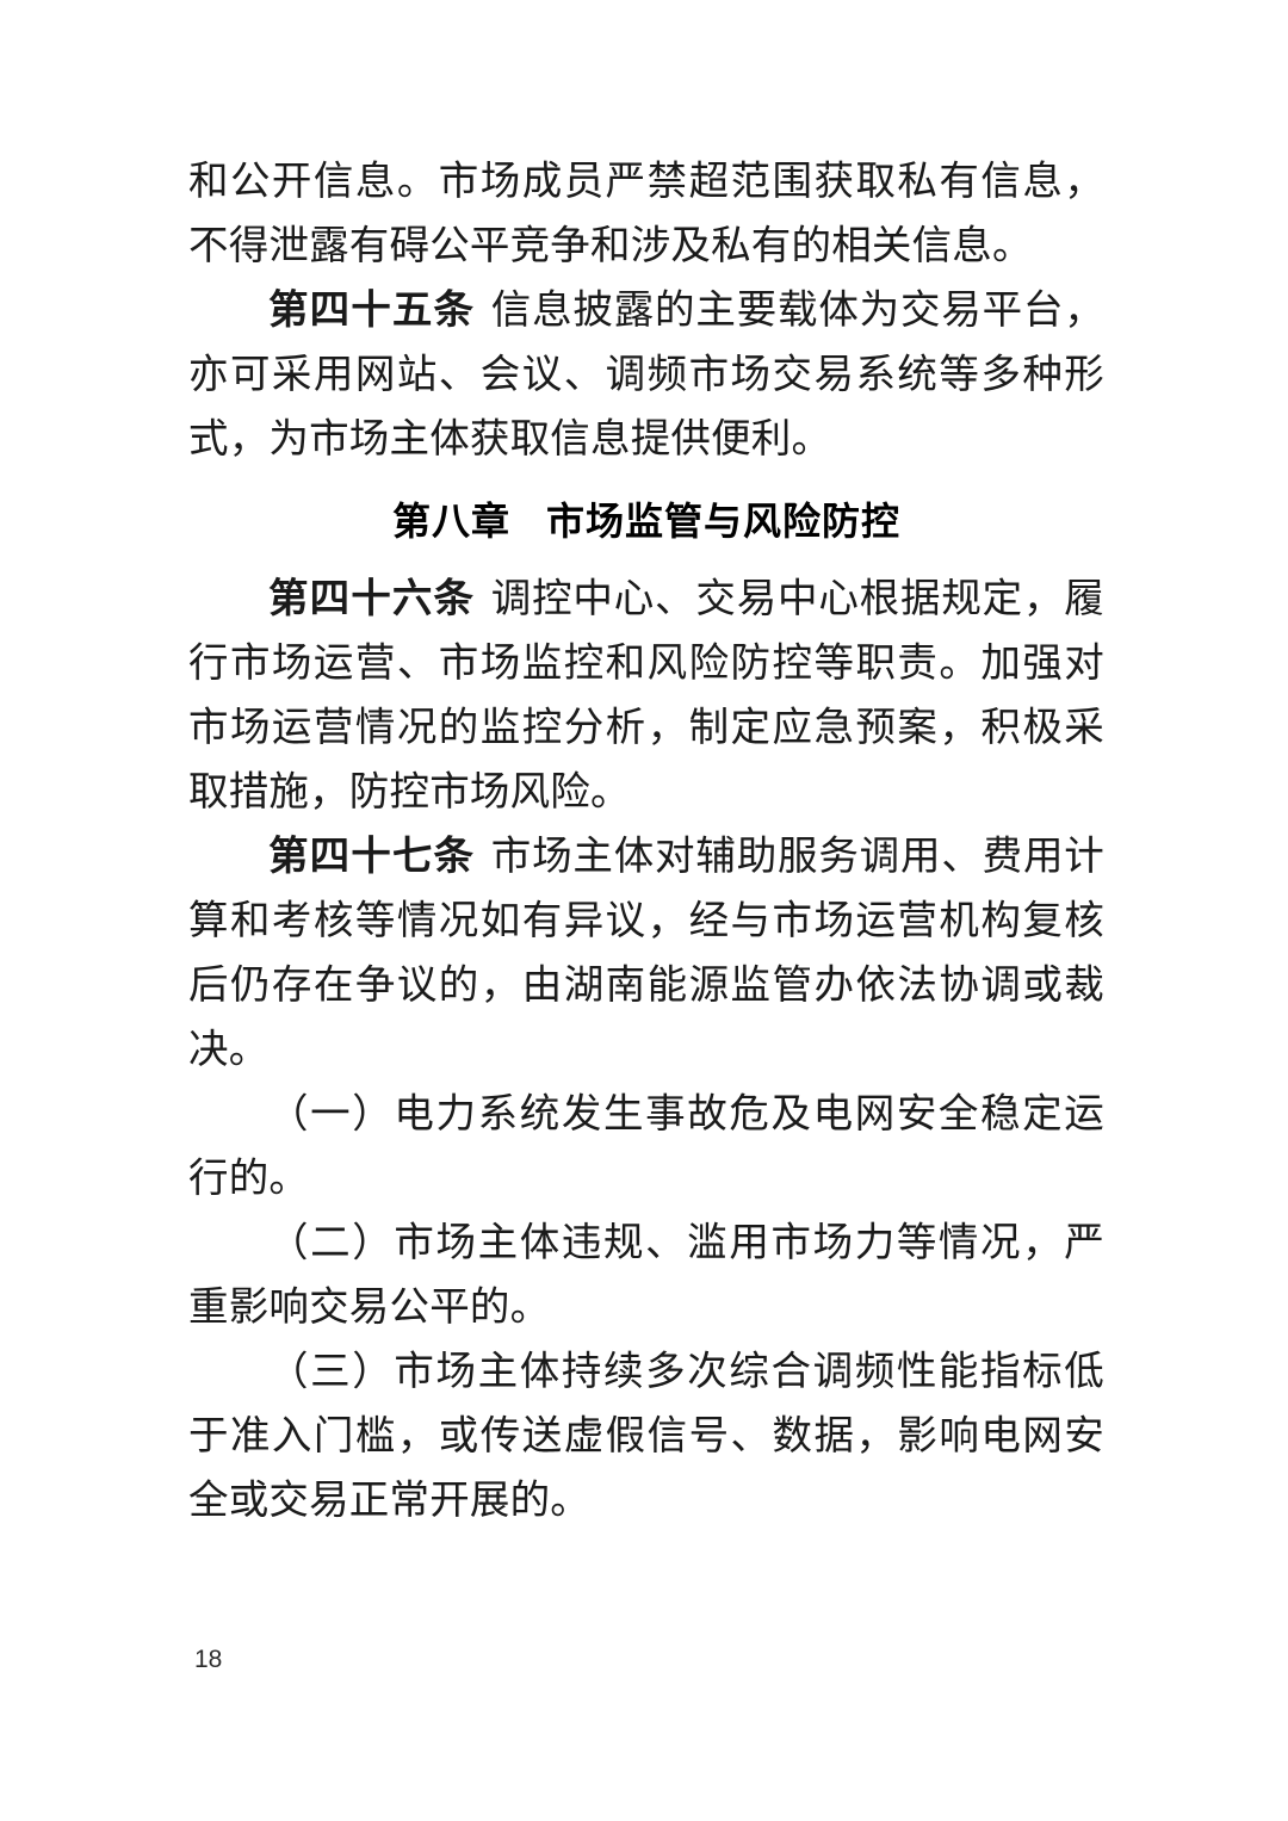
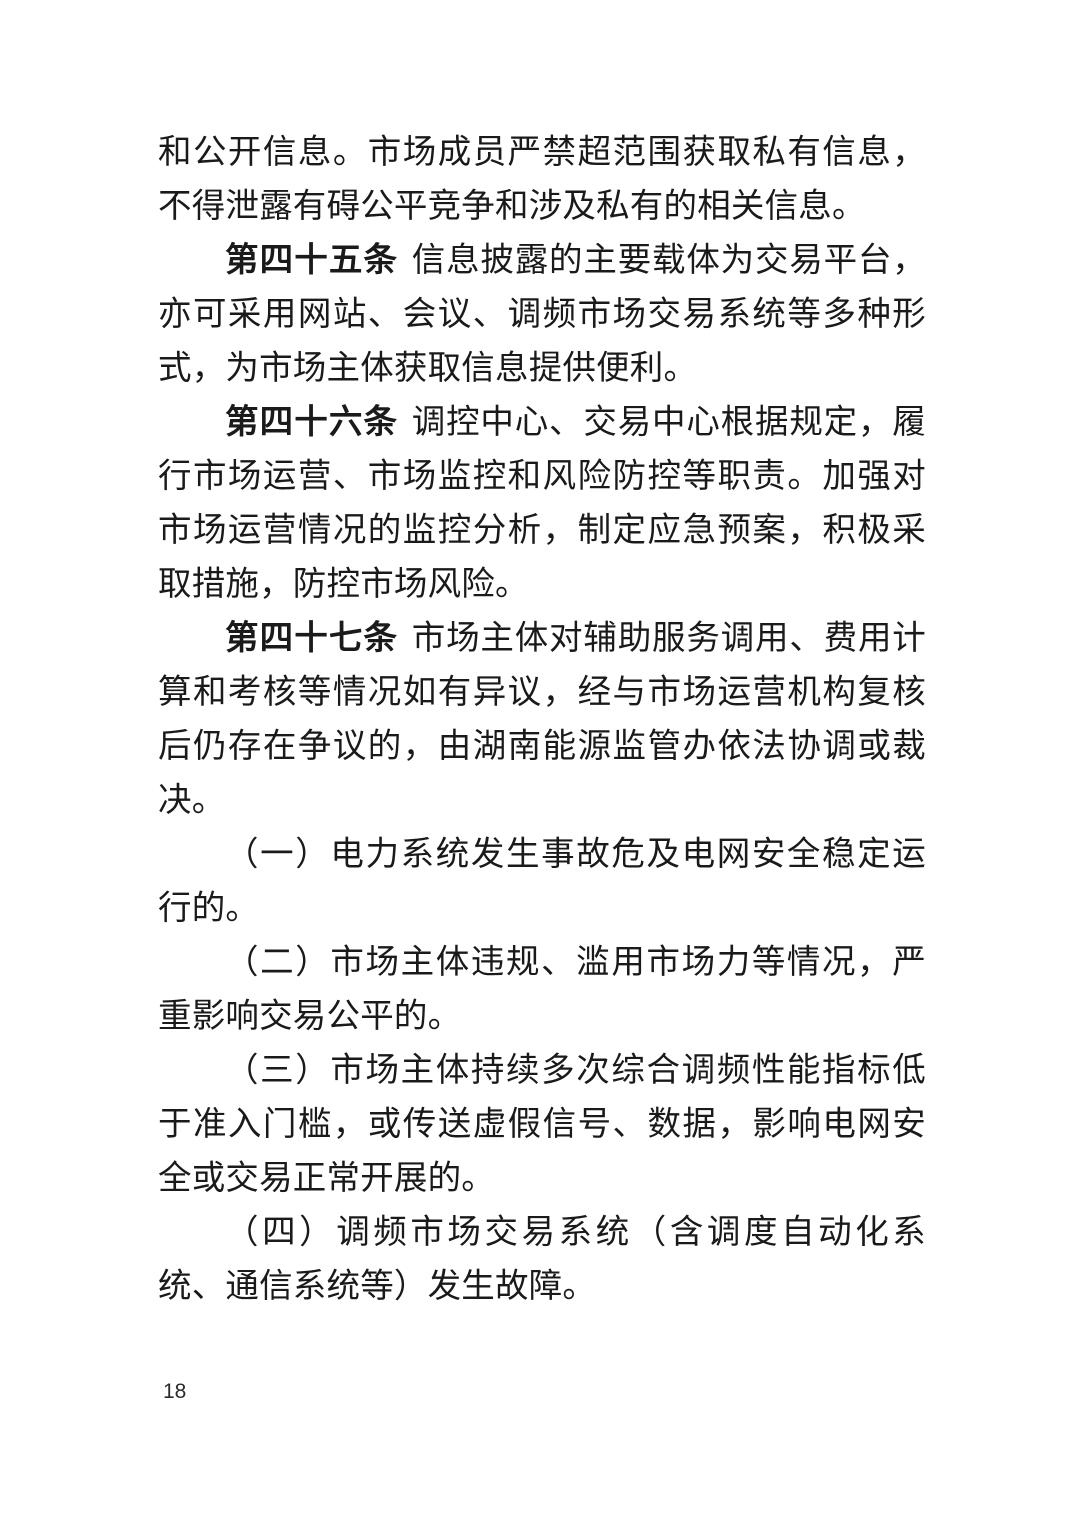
  和公开信息。市场成员严禁超范围获取私有信息，不得泄露有碍公平竞争和涉及私有的相关信息。
  第四十五条 信息披露的主要载体为交易平台，亦可采用网站、会议、调频市场交易系统等多种形式，为市场主体获取信息提供便利。
- 第八章 市场监管与风险防控
  第四十六条 调控中心、交易中心根据规定，履行市场运营、市场监控和风险防控等职责。加强对市场运营情况的监控分析，制定应急预案，积极采取措施，防控市场风险。
  第四十七条 市场主体对辅助服务调用、费用计算和考核等情况如有异议，经与市场运营机构复核后仍存在争议的，由湖南能源监管办依法协调或裁决。
  （一）电力系统发生事故危及电网安全稳定运行的。
  （二）市场主体违规、滥用市场力等情况，严重影响交易公平的。
  （三）市场主体持续多次综合调频性能指标低于准入门槛，或传送虚假信号、数据，影响电网安全或交易正常开展的。
+ （四）调频市场交易系统（含调度自动化系统、通信系统等）发生故障。
  18
